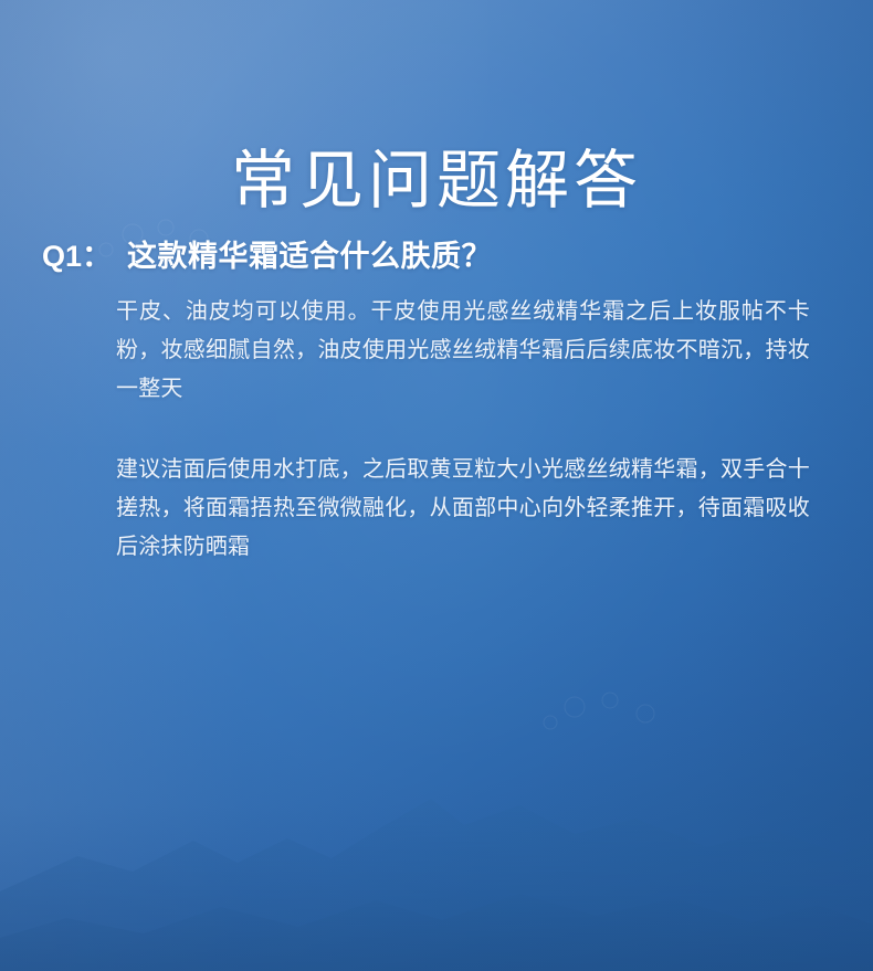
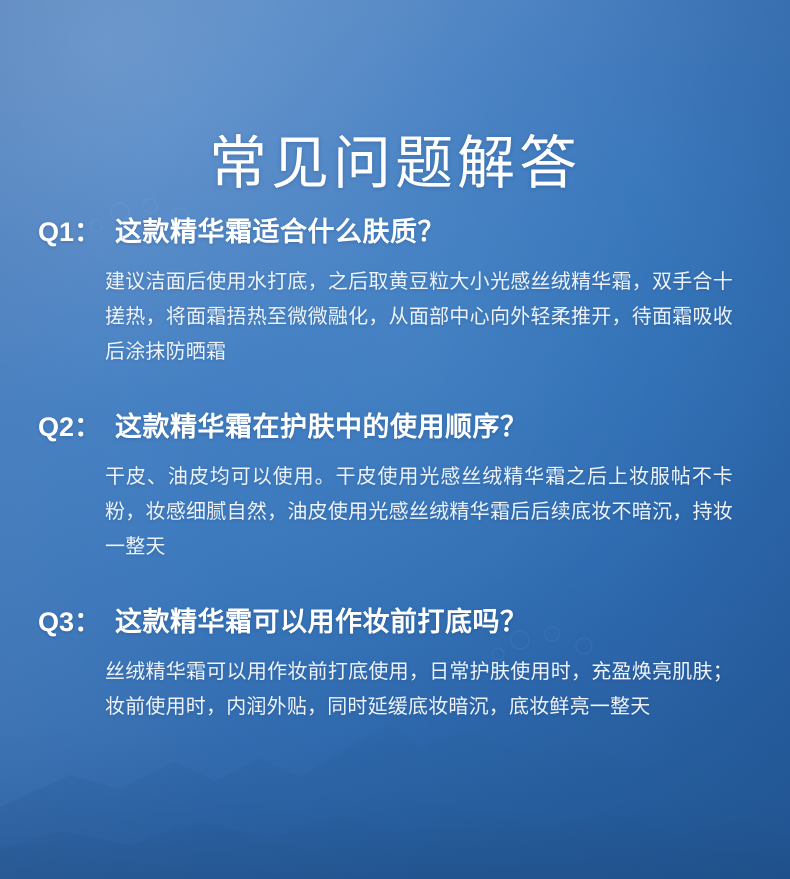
  常见问题解答
  Q1：
  这款精华霜适合什么肤质？
- 干皮、油皮均可以使用。干皮使用光感丝绒精华霜之后上妆服帖不卡粉，妆感细腻自然，油皮使用光感丝绒精华霜后后续底妆不暗沉，持妆一整天
+ 建议洁面后使用水打底，之后取黄豆粒大小光感丝绒精华霜，双手合十搓热，将面霜捂热至微微融化，从面部中心向外轻柔推开，待面霜吸收后涂抹防晒霜
+ Q2：
+ 这款精华霜在护肤中的使用顺序？
- 建议洁面后使用水打底，之后取黄豆粒大小光感丝绒精华霜，双手合十搓热，将面霜捂热至微微融化，从面部中心向外轻柔推开，待面霜吸收后涂抹防晒霜
+ 干皮、油皮均可以使用。干皮使用光感丝绒精华霜之后上妆服帖不卡粉，妆感细腻自然，油皮使用光感丝绒精华霜后后续底妆不暗沉，持妆一整天
+ Q3：
+ 这款精华霜可以用作妆前打底吗？
+ 丝绒精华霜可以用作妆前打底使用，日常护肤使用时，充盈焕亮肌肤；妆前使用时，内润外贴，同时延缓底妆暗沉，底妆鲜亮一整天
